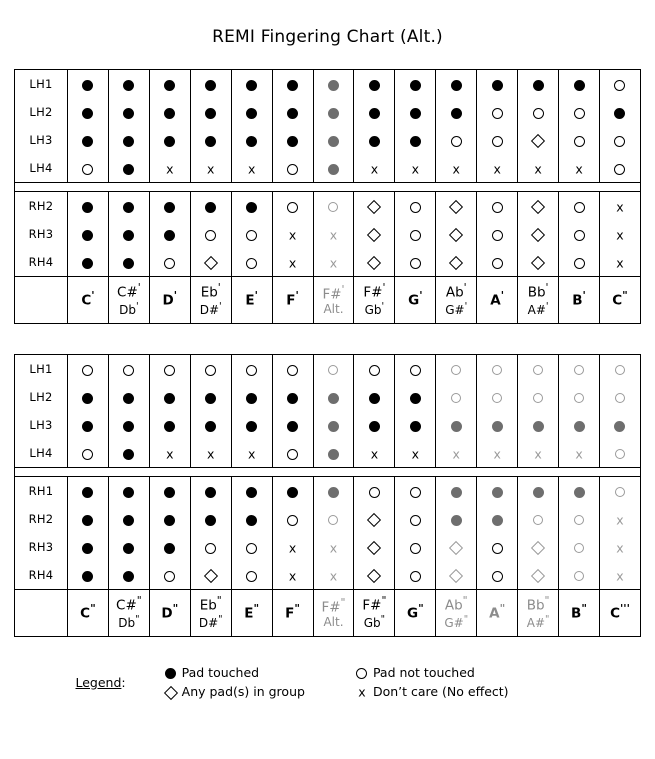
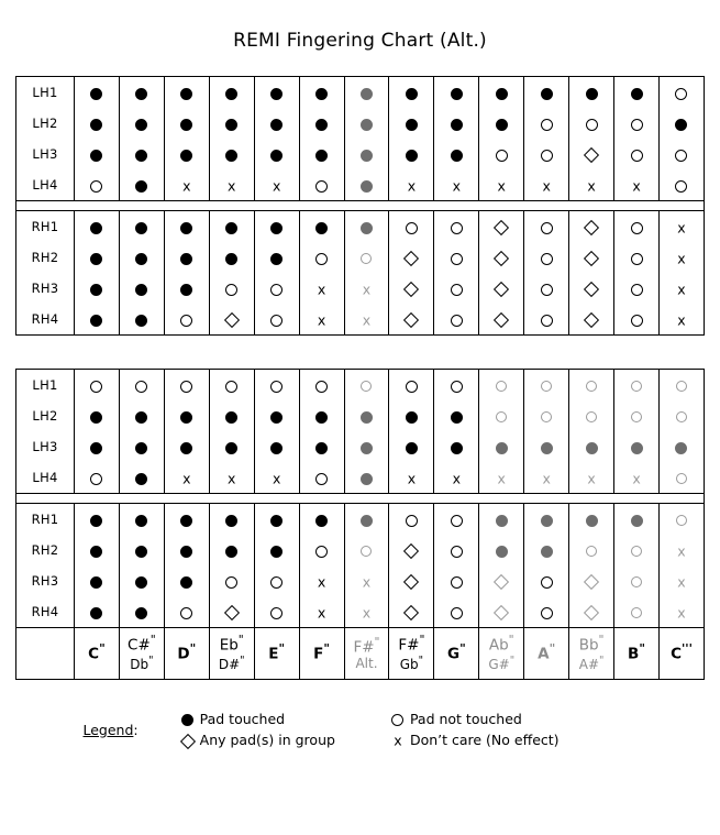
  REMI Fingering Chart (Alt.)
  LH1
  LH2
  LH3
  LH4			x	x	x			x	x	x	x	x	x
+ RH1														x
  RH2														x
  RH3						x	x							x
  RH4						x	x							x
- 	C'	C#'Db'	D'	Eb'D#'	E'	F'	F#'Alt.	F#'Gb'	G'	Ab'G#'	A'	Bb'A#'	B'	C"
  LH1
  LH2
  LH3
  LH4			x	x	x			x	x	x	x	x	x
  RH1
  RH2														x
  RH3						x	x							x
  RH4						x	x							x
  	C"	C#"Db"	D"	Eb"D#"	E"	F"	F#"Alt.	F#"Gb"	G"	Ab"G#"	A"	Bb"A#"	B"	C'''
  Legend:		Pad touched		Pad not touched
  	Any pad(s) in group	x	Don’t care (No effect)
